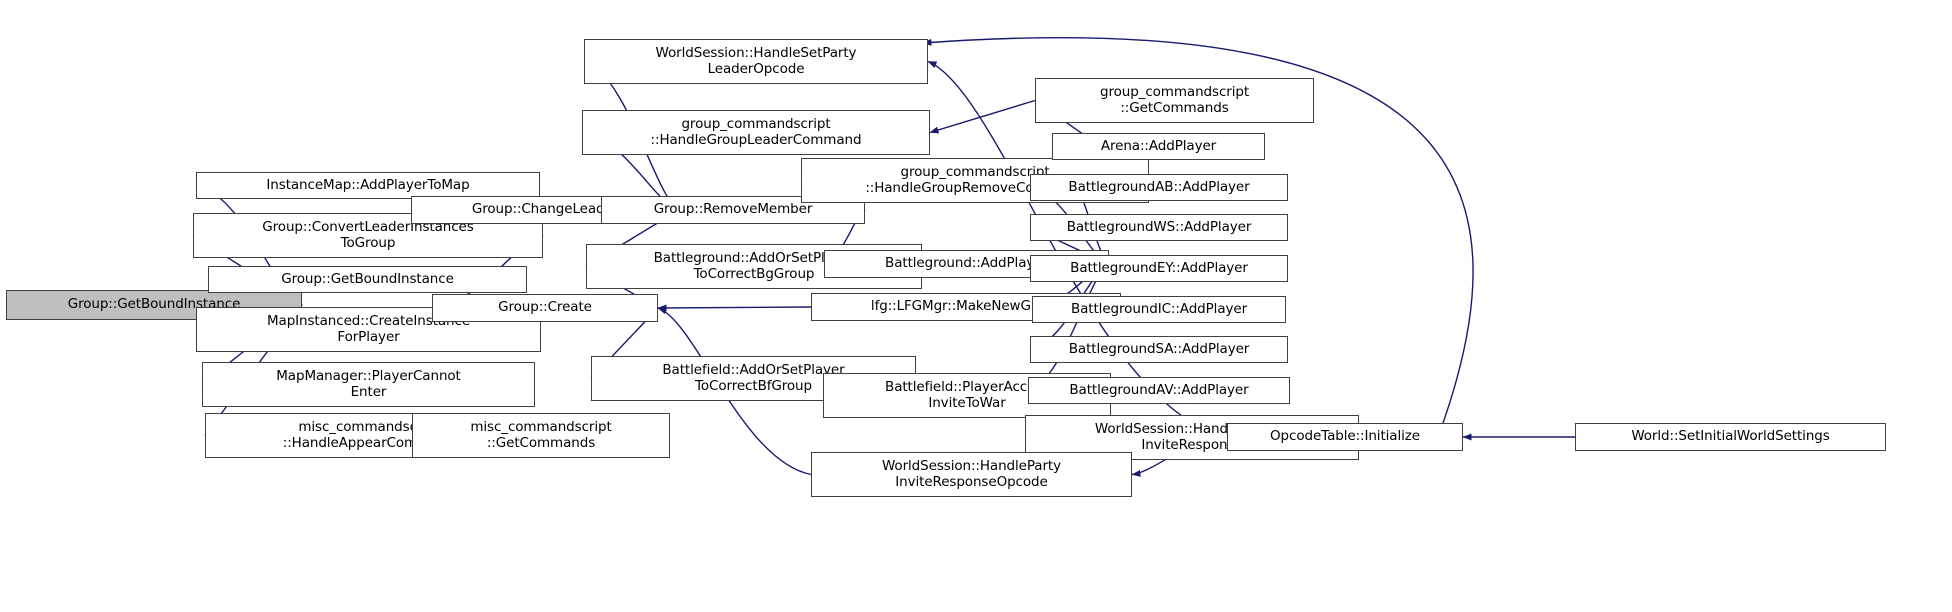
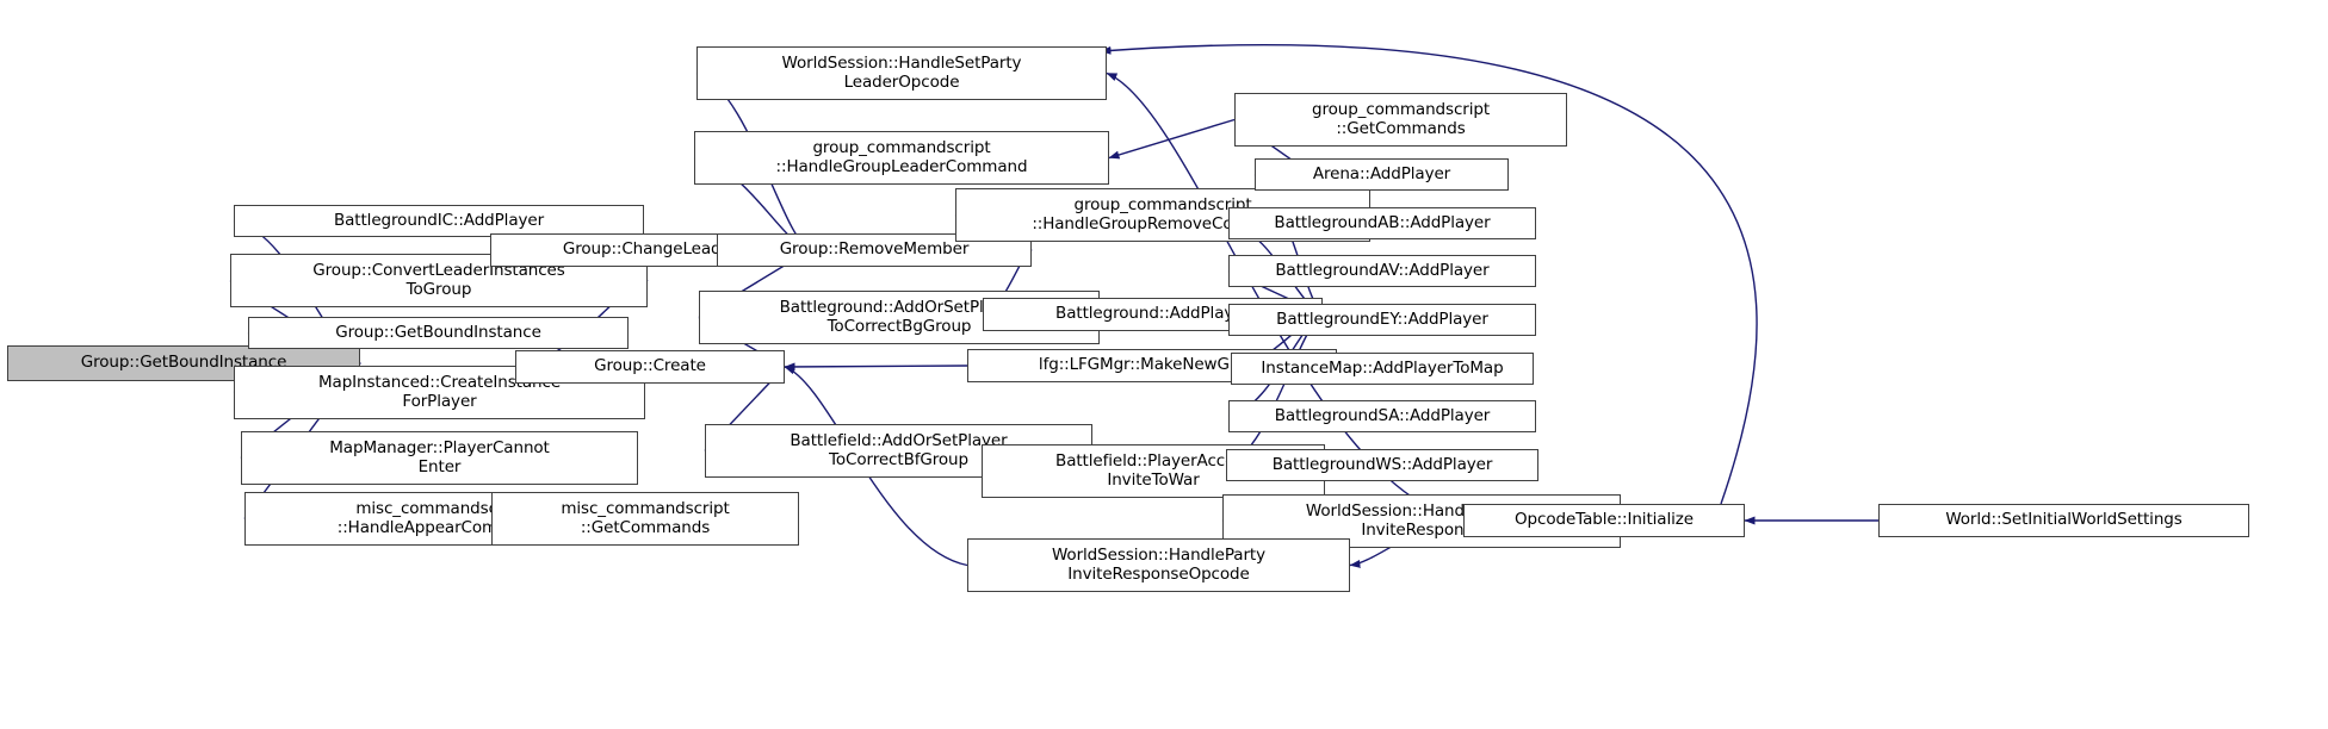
  Group::GetBoundInstance
- InstanceMap::AddPlayerToMap
+ BattlegroundIC::AddPlayer
  Group::ConvertLeaderInstances
  ToGroup
  Group::GetBoundInstance
  MapInstanced::CreateIns
  ForPlayer
  MapManager::PlayerCannot
  Enter
  misc_commands
  ::HandleAppearCom
  misc_commandscript
  ::GetCommands
  Group::ChangeLea
  Group::Create
  WorldSession::HandleSetParty
  LeaderOpcode
  group_commandscript
  ::HandleGroupLeaderCommand
  Group::RemoveMember
  Battleground::AddOrSetPl
  ToCorrectBgGroup
  Battlefield::AddOrSetPlayer
  ToCorrectBfGroup
  group_commandscript
  ::HandleGroupRemoveC
  Battleground::AddPla
  lfg::LFGMgr::MakeNewG
  Battlefield::PlayerAcc
  InviteToWar
  InviteRespon
  WorldSession::HandleParty
  InviteResponseOpcode
  group_commandscript
  ::GetCommands
  Arena::AddPlayer
  BattlegroundAB::AddPlayer
- BattlegroundWS::AddPlayer
+ BattlegroundAV::AddPlayer
  BattlegroundEY::AddPlayer
- BattlegroundIC::AddPlayer
+ InstanceMap::AddPlayerToMap
  BattlegroundSA::AddPlayer
- BattlegroundAV::AddPlayer
+ BattlegroundWS::AddPlayer
  OpcodeTable::Initialize
  World::SetInitialWorldSettings
